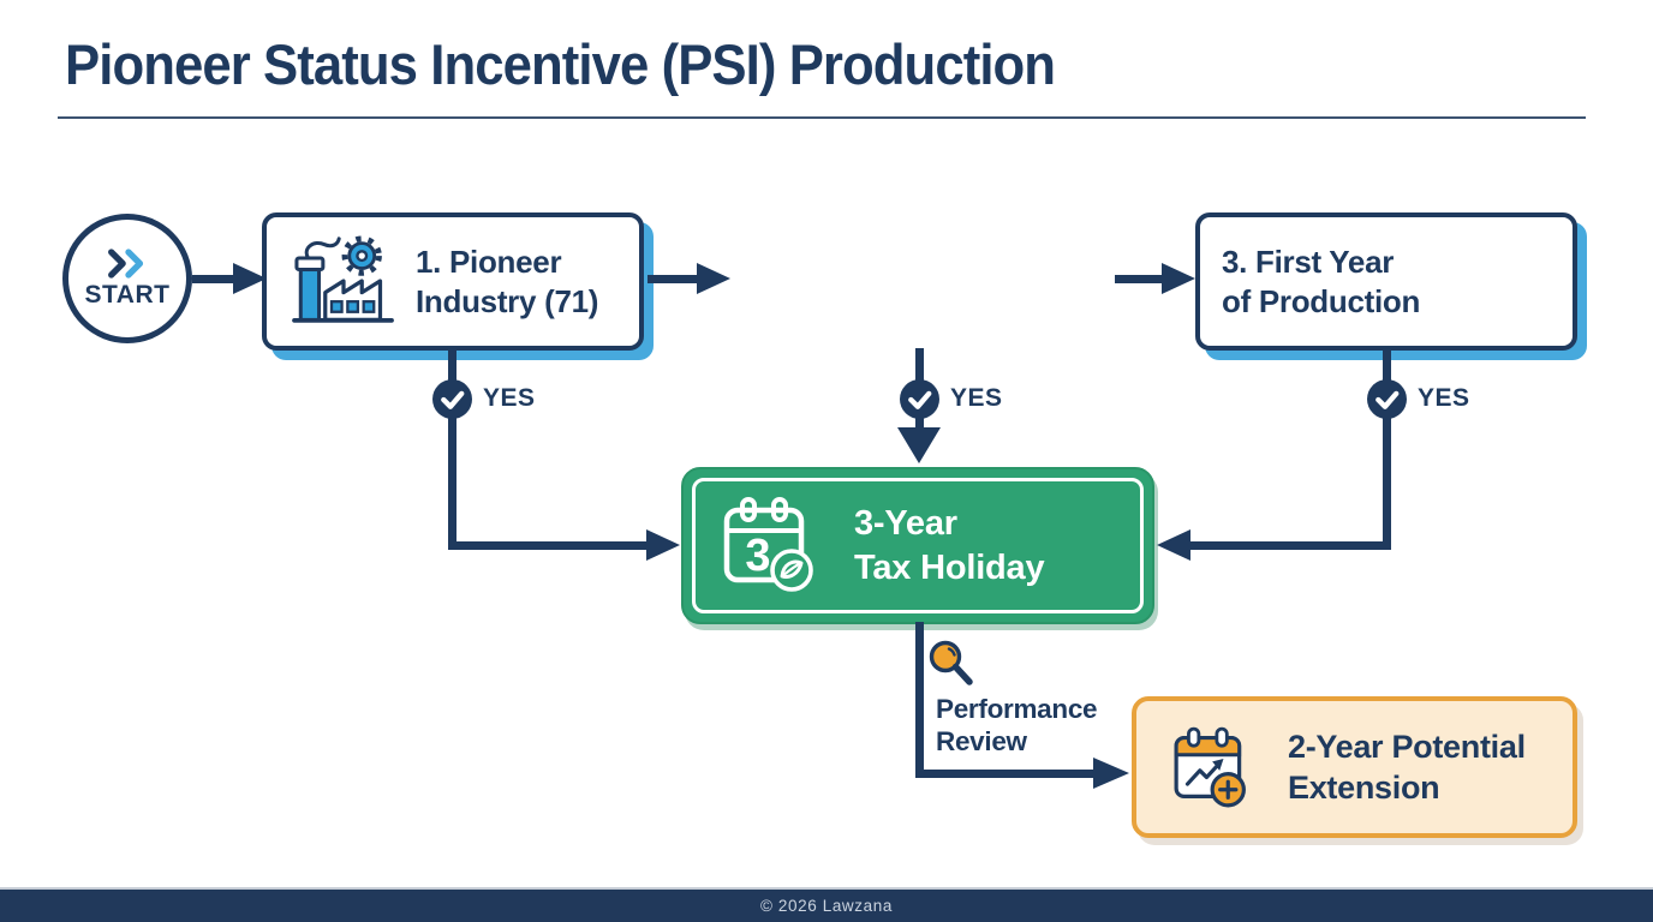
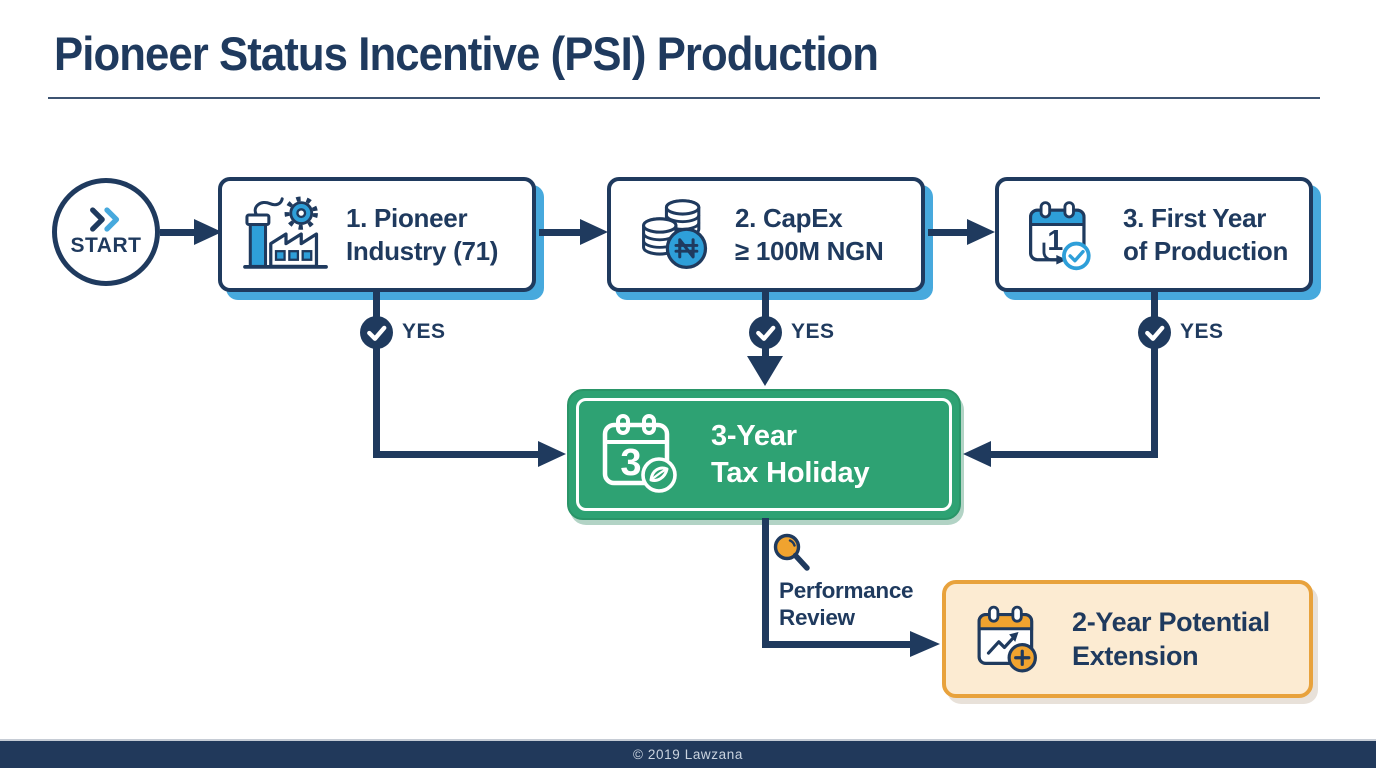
  Pioneer Status Incentive (PSI) Production
  START
  1. Pioneer
  Industry (71)
+ 2. CapEx
+ ≥ 100M NGN
+ 1
  3. First Year
  of Production
  YES
  YES
  YES
  3
  3-Year
  Tax Holiday
  Performance
  Review
  2-Year Potential
  Extension
- © 2026 Lawzana
+ © 2019 Lawzana
